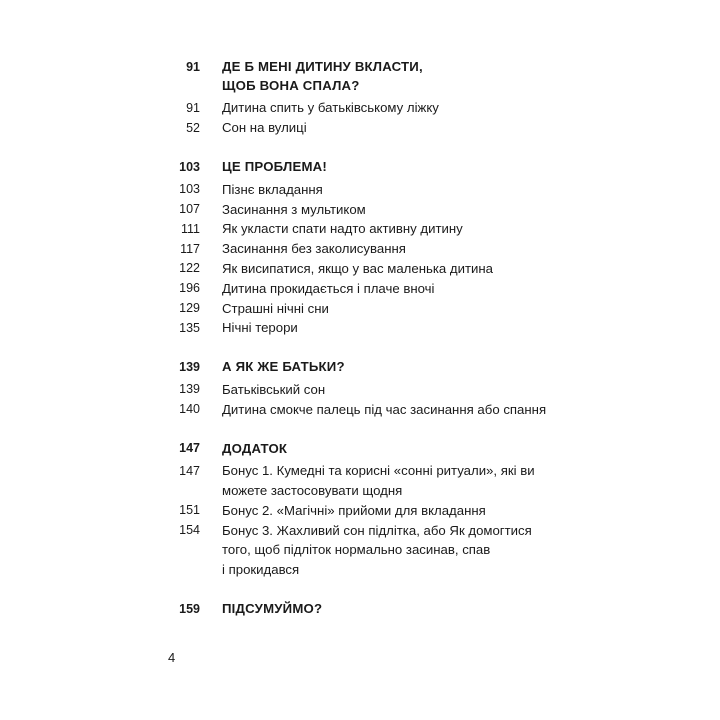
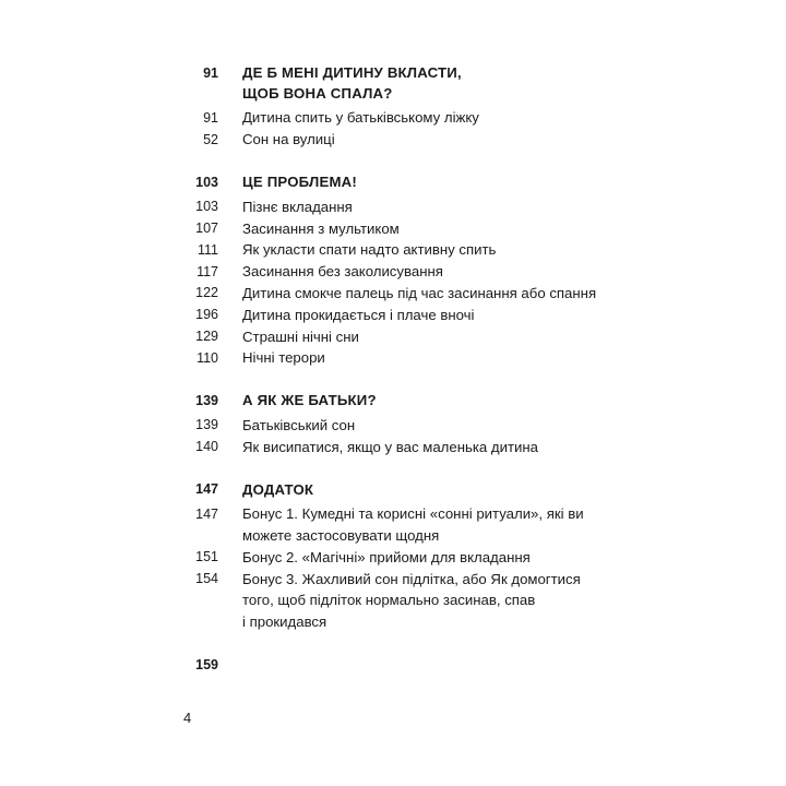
  91
  ДЕ Б МЕНІ ДИТИНУ ВКЛАСТИ,
  ЩОБ ВОНА СПАЛА?
  91
  Дитина спить у батьківському ліжку
  52
  Сон на вулиці
  103
  ЦЕ ПРОБЛЕМА!
  103
  Пізнє вкладання
  107
  Засинання з мультиком
  111
- Як укласти спати надто активну дитину
+ Як укласти спати надто активну спить
  117
  Засинання без заколисування
  122
- Як висипатися, якщо у вас маленька дитина
+ Дитина смокче палець під час засинання або спання
  196
  Дитина прокидається і плаче вночі
  129
  Страшні нічні сни
- 135
+ 110
  Нічні терори
  139
  А ЯК ЖЕ БАТЬКИ?
  139
  Батьківський сон
  140
- Дитина смокче палець під час засинання або спання
+ Як висипатися, якщо у вас маленька дитина
  147
  ДОДАТОК
  147
  Бонус 1. Кумедні та корисні «сонні ритуали», які ви
  можете застосовувати щодня
  151
  Бонус 2. «Магічні» прийоми для вкладання
  154
  Бонус 3. Жахливий сон підлітка, або Як домогтися
  того, щоб підліток нормально засинав, спав
  і прокидався
  159
- ПІДСУМУЙМО?
  4
